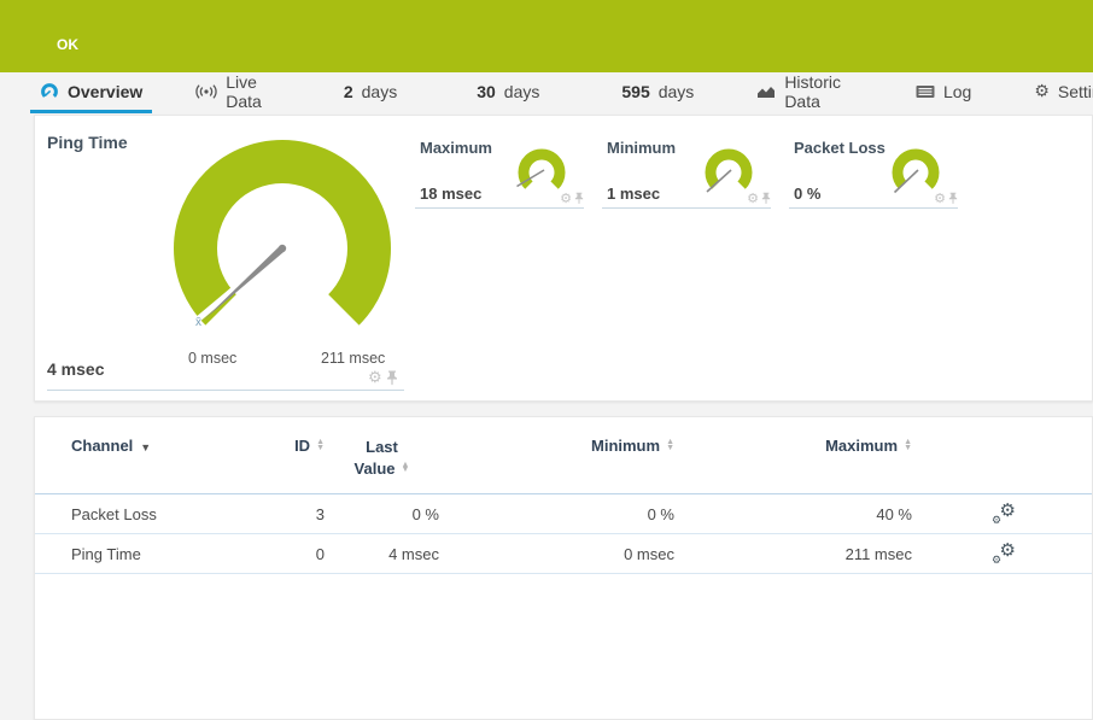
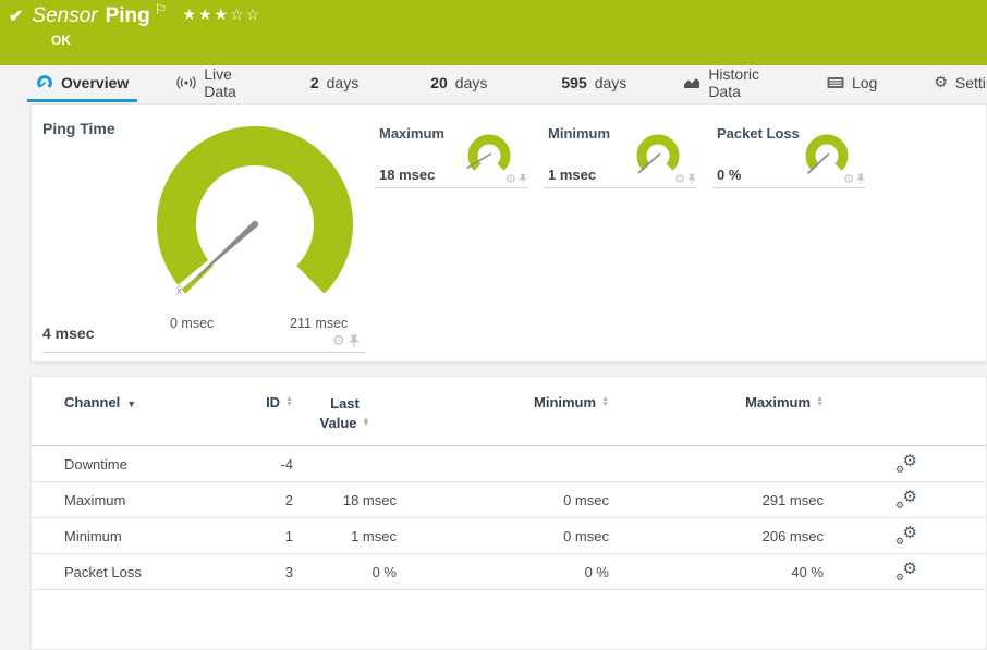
+ ✔
+ Sensor
+ Ping
+ ⚐
+ ★★★☆☆
  OK
  Overview
  Live Data
  2
  days
- 30
+ 20
  days
  595
  days
  Historic Data
  Log
  ⚙
  Ping Time
  x̄
  0 msec
  211 msec
  4 msec
  ⚙
  Maximum
  18 msec
  ⚙
  Minimum
  1 msec
  ⚙
  Packet Loss
  0 %
  ⚙
  Channel ▼	ID	Last Value	Minimum	Maximum
+ Downtime	-4				⚙⚙
+ Maximum	2	18 msec	0 msec	291 msec	⚙⚙
+ Minimum	1	1 msec	0 msec	206 msec	⚙⚙
  Packet Loss	3	0 %	0 %	40 %	⚙⚙
- Ping Time	0	4 msec	0 msec	211 msec	⚙⚙
